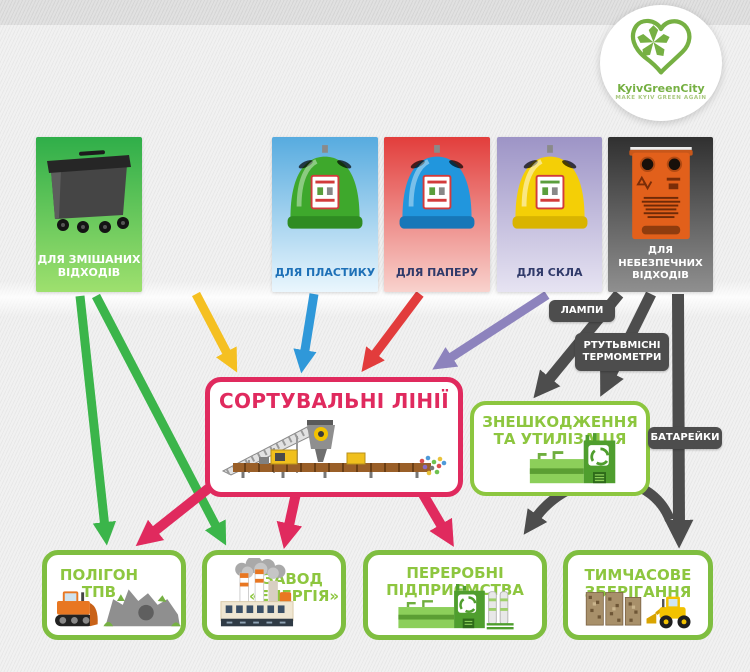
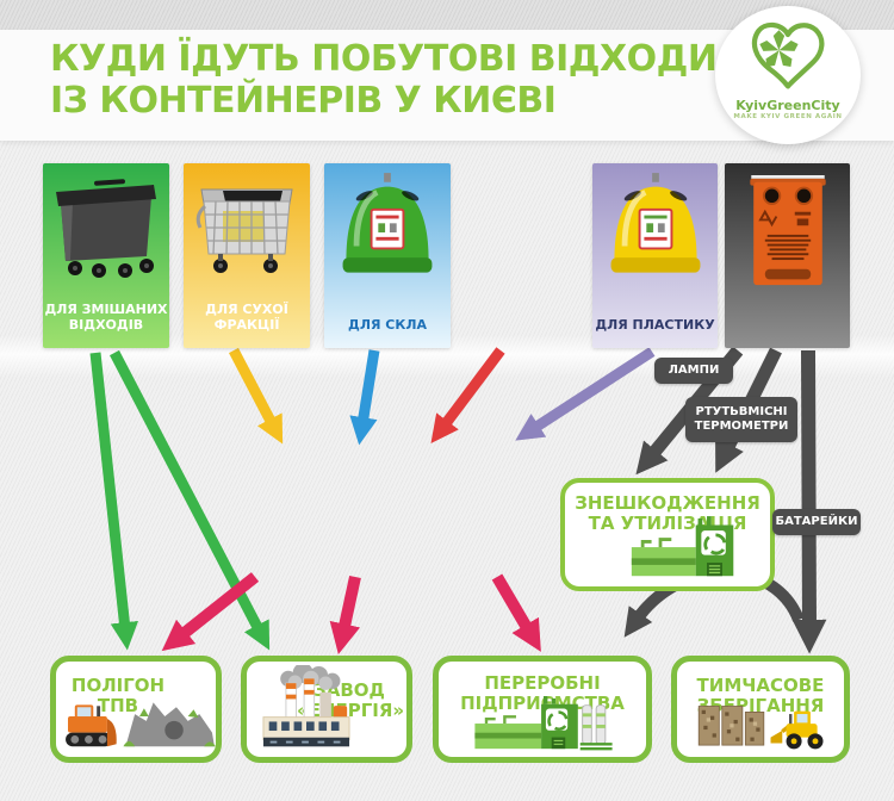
+ КУДИ ЇДУТЬ ПОБУТОВІ ВІДХОДИ
+ ІЗ КОНТЕЙНЕРІВ У КИЄВІ
  KyivGreenCity
  ДЛЯ ЗМІШАНИХ ВІДХОДІВ
+ ДЛЯ СУХОЇ ФРАКЦІЇ
- ДЛЯ ПЛАСТИКУ
+ ДЛЯ СКЛА
- ДЛЯ ПАПЕРУ
- ДЛЯ СКЛА
+ ДЛЯ ПЛАСТИКУ
- ДЛЯ НЕБЕЗПЕЧНИХ ВІДХОДІВ
- СОРТУВАЛЬНІ ЛІНІЇ
  ЗНЕШКОДЖЕННЯ ТА УТИЛІЗАЦІЯ
  ЛАМПИ
  РТУТЬВМІСНІ ТЕРМОМЕТРИ
  БАТАРЕЙКИ
  ПОЛІГОН ТПВ
  ЗАВОД «РГІЯ»
  ПЕРЕРОБНІ ПІДПРИМСТВА
  ТИМЧАСОВЕ ІГАННЯ
